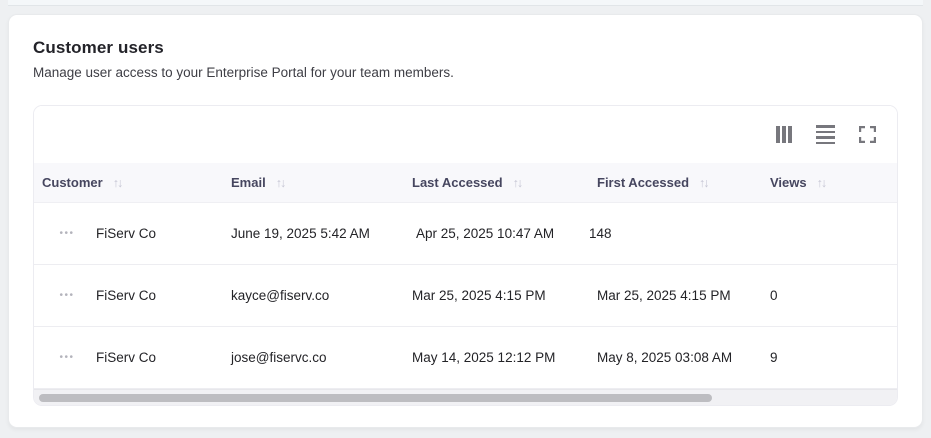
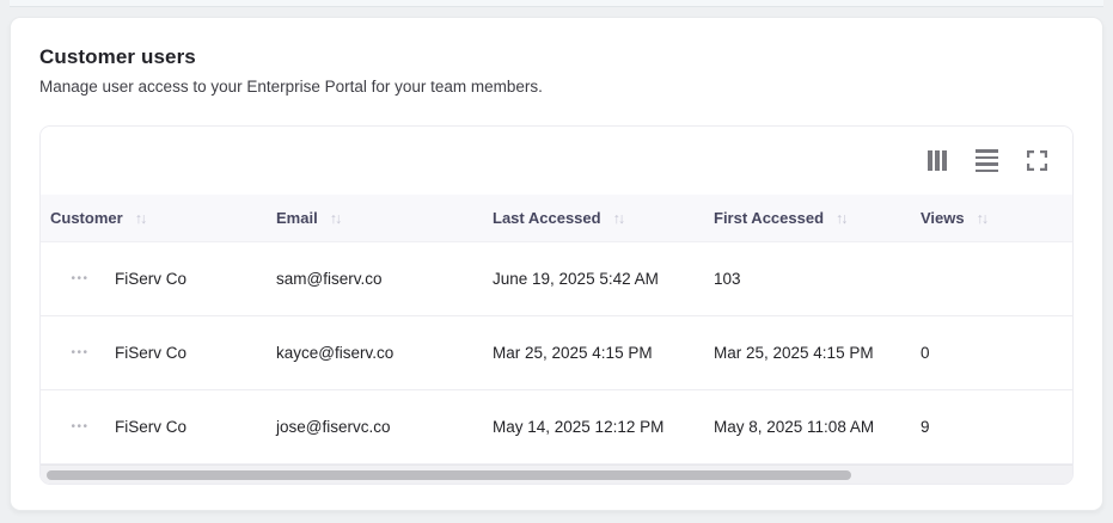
  Customer users
  Manage user access to your Enterprise Portal for your team members.
  Customer
  ↑↓
  Email
  ↑↓
  Last Accessed
  ↑↓
  First Accessed
  ↑↓
  Views
  ↑↓
  •••
  FiServ Co
+ sam@fiserv.co
  June 19, 2025 5:42 AM
- Apr 25, 2025 10:47 AM
- 148
+ 103
  •••
  FiServ Co
  kayce@fiserv.co
  Mar 25, 2025 4:15 PM
  Mar 25, 2025 4:15 PM
  0
  •••
  FiServ Co
  jose@fiservc.co
  May 14, 2025 12:12 PM
- May 8, 2025 03:08 AM
+ May 8, 2025 11:08 AM
  9
